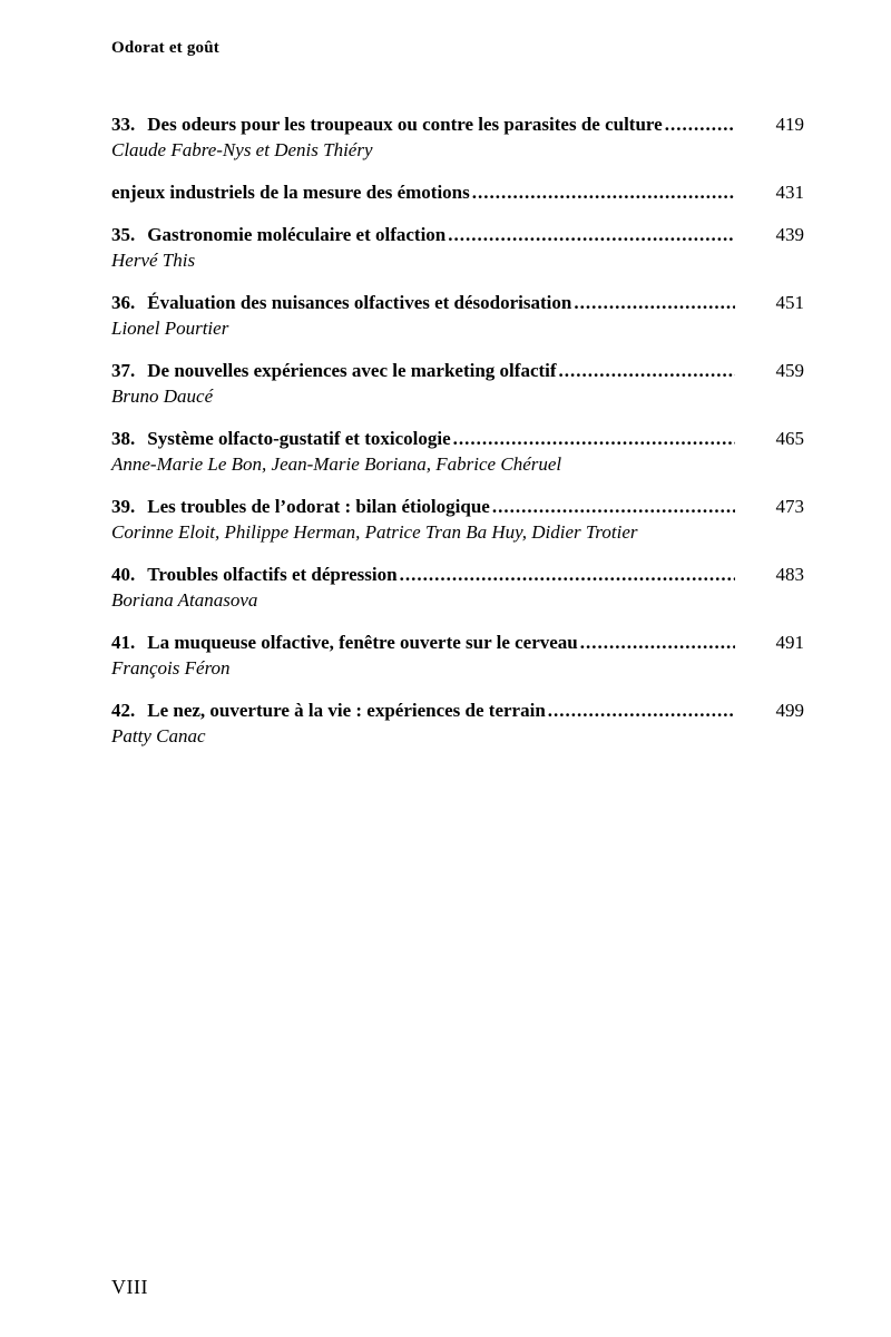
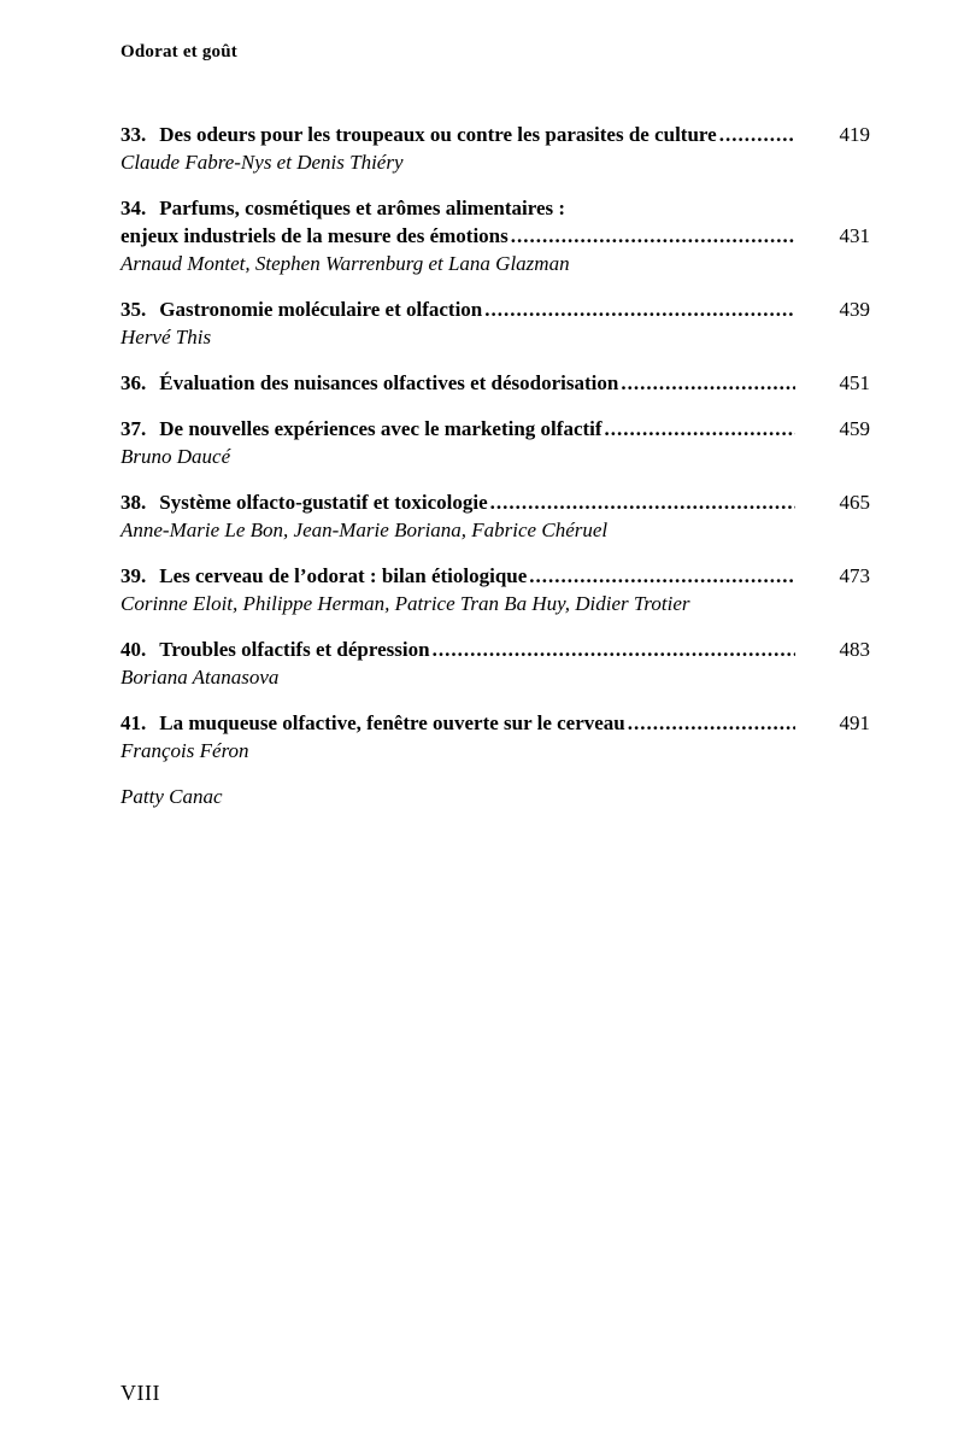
  Odorat et goût
  33.
  Des odeurs pour les troupeaux ou contre les parasites de culture
  419
  Claude Fabre-Nys et Denis Thiéry
+ 34.
+ Parfums, cosmétiques et arômes alimentaires :
  enjeux industriels de la mesure des émotions
  431
+ Arnaud Montet, Stephen Warrenburg et Lana Glazman
  35.
  Gastronomie moléculaire et olfaction
  439
  Hervé This
  36.
  Évaluation des nuisances olfactives et désodorisation
  451
- Lionel Pourtier
  37.
  De nouvelles expériences avec le marketing olfactif
  459
  Bruno Daucé
  38.
  Système olfacto-gustatif et toxicologie
  465
  Anne-Marie Le Bon, Jean-Marie Boriana, Fabrice Chéruel
  39.
- Les troubles de l’odorat : bilan étiologique
+ Les cerveau de l’odorat : bilan étiologique
  473
  Corinne Eloit, Philippe Herman, Patrice Tran Ba Huy, Didier Trotier
  40.
  Troubles olfactifs et dépression
  483
  Boriana Atanasova
  41.
  La muqueuse olfactive, fenêtre ouverte sur le cerveau
  491
  François Féron
- 42.
- Le nez, ouverture à la vie : expériences de terrain
- 499
  Patty Canac
  VIII
